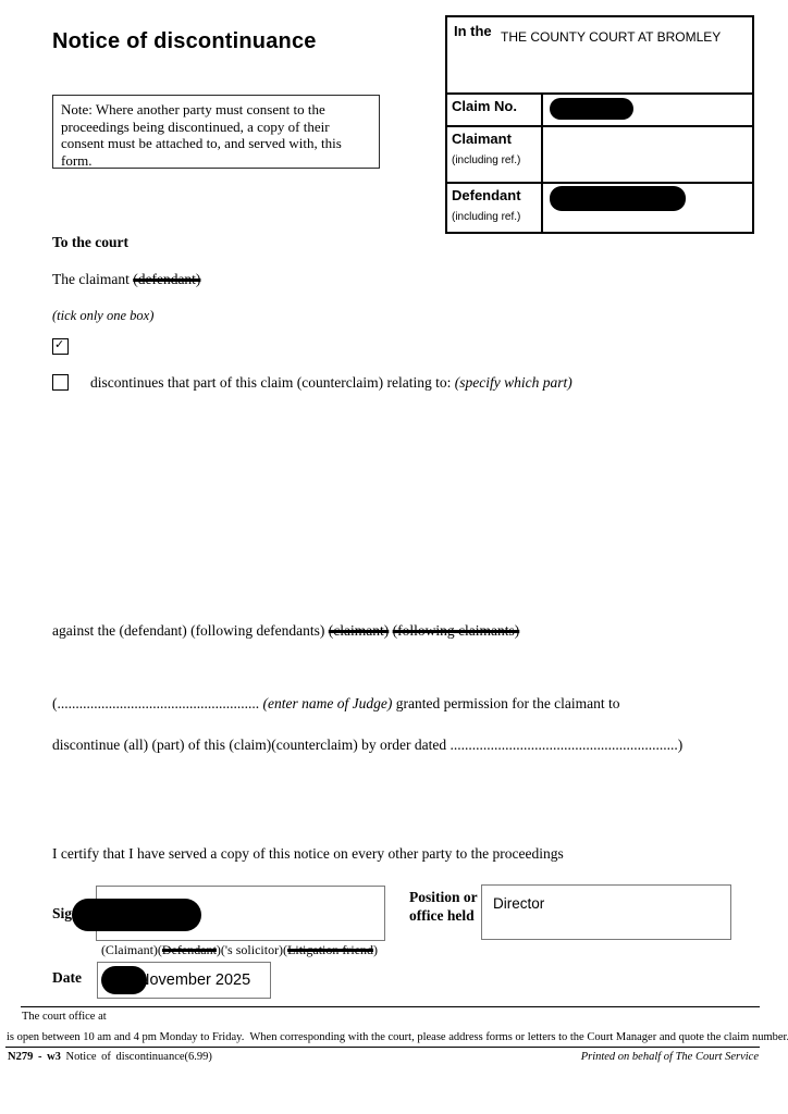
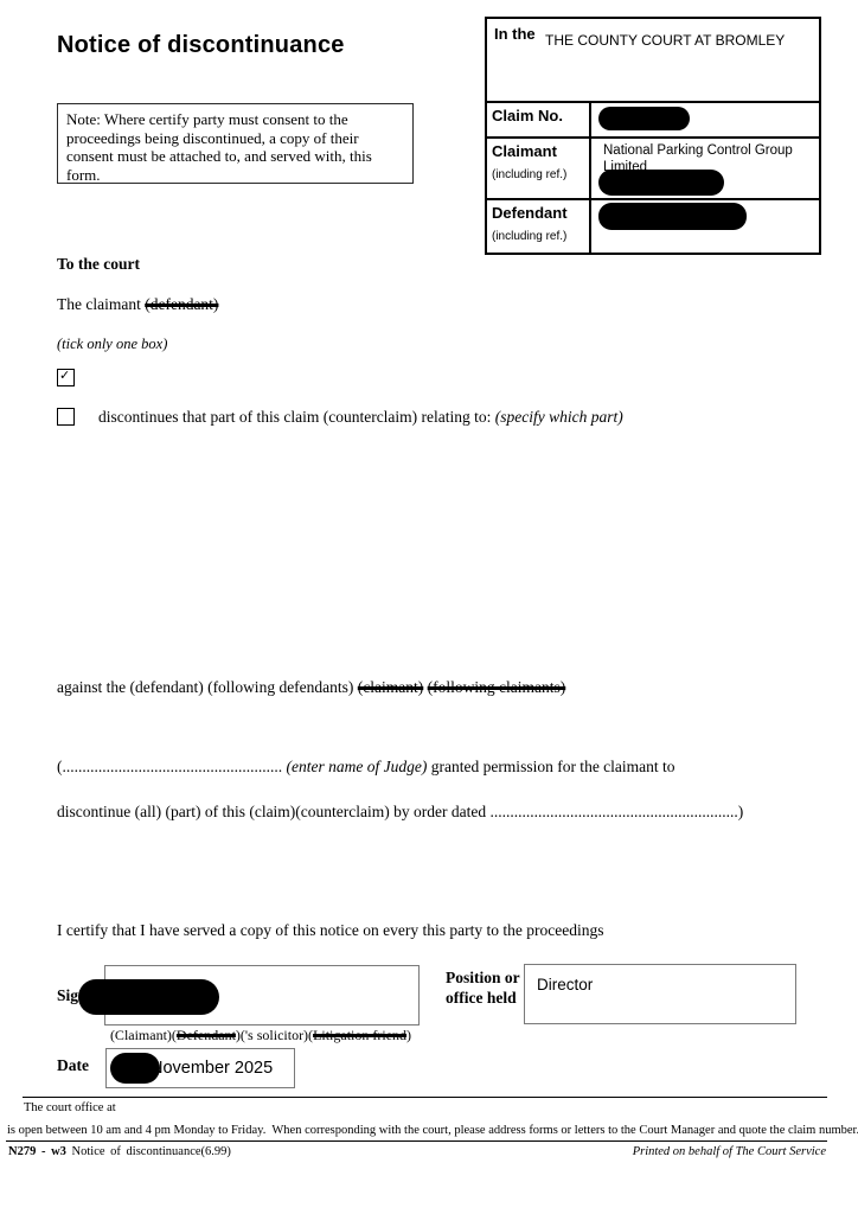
  Notice of discontinuance
- Note: Where another party must consent to the proceedings being discontinued, a copy of their consent must be attached to, and served with, this form.
+ Note: Where certify party must consent to the proceedings being discontinued, a copy of their consent must be attached to, and served with, this form.
  In the
  THE COUNTY COURT AT BROMLEY
  Claim No.
  Claimant
  (including ref.)
+ National Parking Control Group Limited
  Defendant
  (including ref.)
  To the court
  The claimant (defendant)
  (tick only one box)
  ✓
  discontinues that part of this claim (counterclaim) relating to: (specify which part)
  against the (defendant) (following defendants) (claimant) (following claimants)
  (....................................................... (enter name of Judge) granted permission for the claimant to
  discontinue (all) (part) of this (claim)(counterclaim) by order dated ..............................................................)
- I certify that I have served a copy of this notice on every other party to the proceedings
+ I certify that I have served a copy of this notice on every this party to the proceedings
  (Claimant)(Defendant)('s solicitor)(Litigation friend)
  Position or
  office held
  Director
  Date
  ovember 2025
  The court office at
  is open between 10 am and 4 pm Monday to Friday. When corresponding with the court, please address forms or letters to the Court Manager and quote the claim number
  N279 - w3 Notice of discontinuance(6.99)
  Printed on behalf of The Court Service
